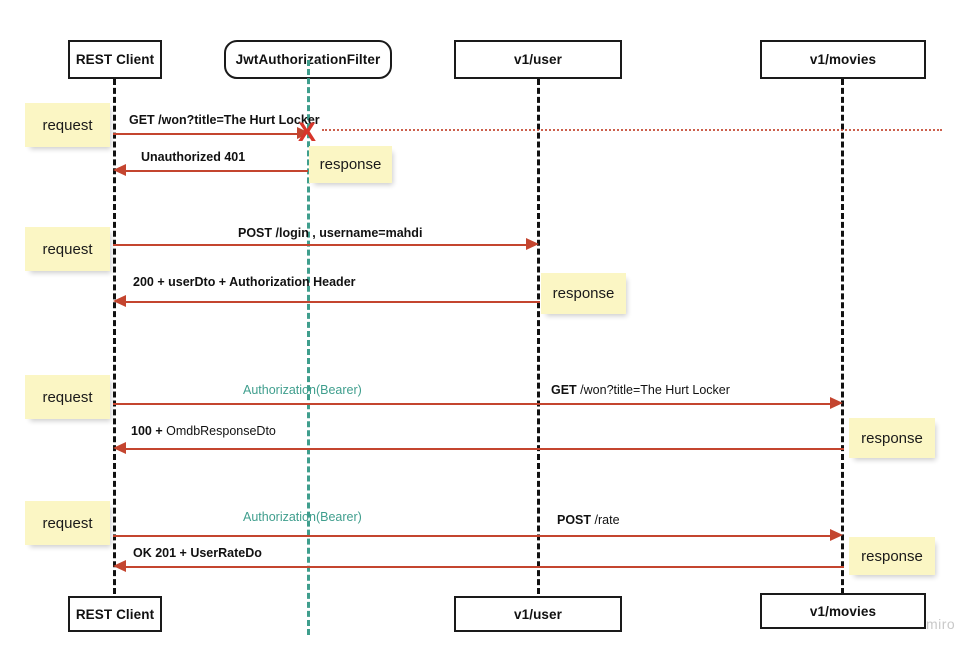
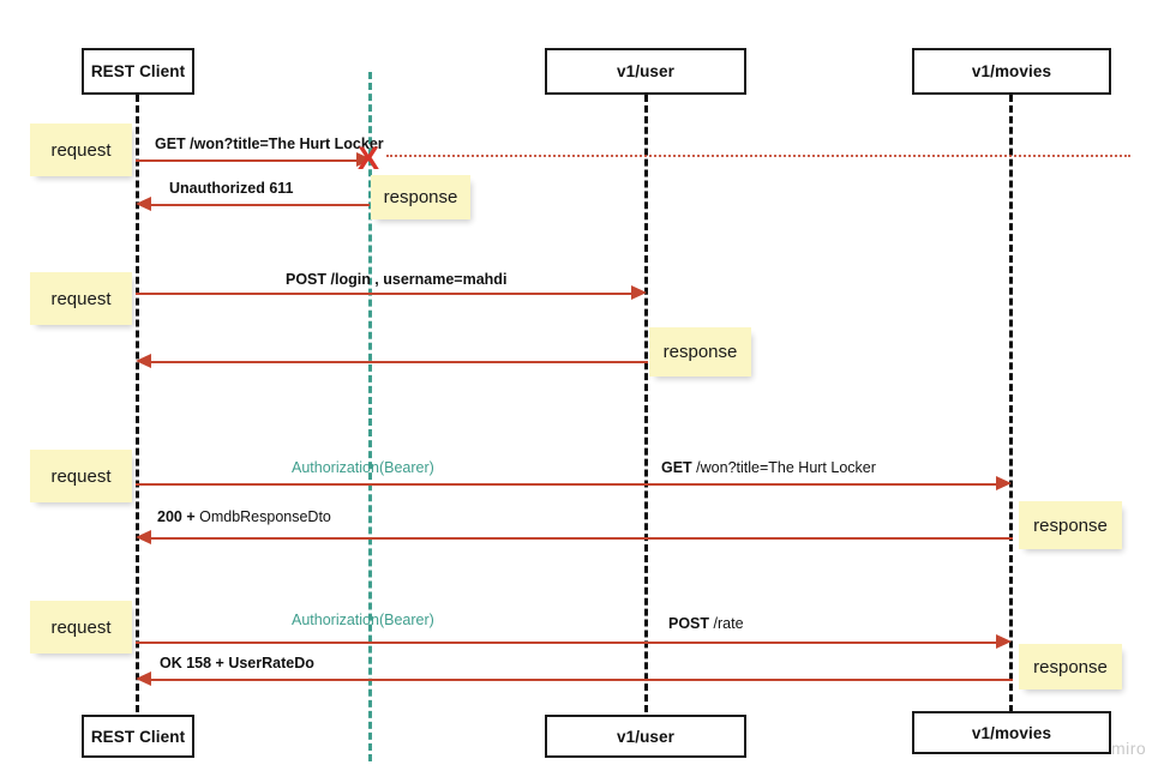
  REST Client
- JwtAuthorizationFilter
  v1/user
  v1/movies
  request
  GET /won?title=The Hurt Locker
  X
- Unauthorized 401
+ Unauthorized 611
  response
  request
  POST /login , username=mahdi
- 200 + userDto + Authorization Header
  response
  request
  Authorization(Bearer)
  GET /won?title=The Hurt Locker
- 100 + OmdbResponseDto
+ 200 + OmdbResponseDto
  response
  request
  Authorization(Bearer)
  POST /rate
- OK 201 + UserRateDo
+ OK 158 + UserRateDo
  response
  REST Client
  v1/user
  v1/movies
  miro
